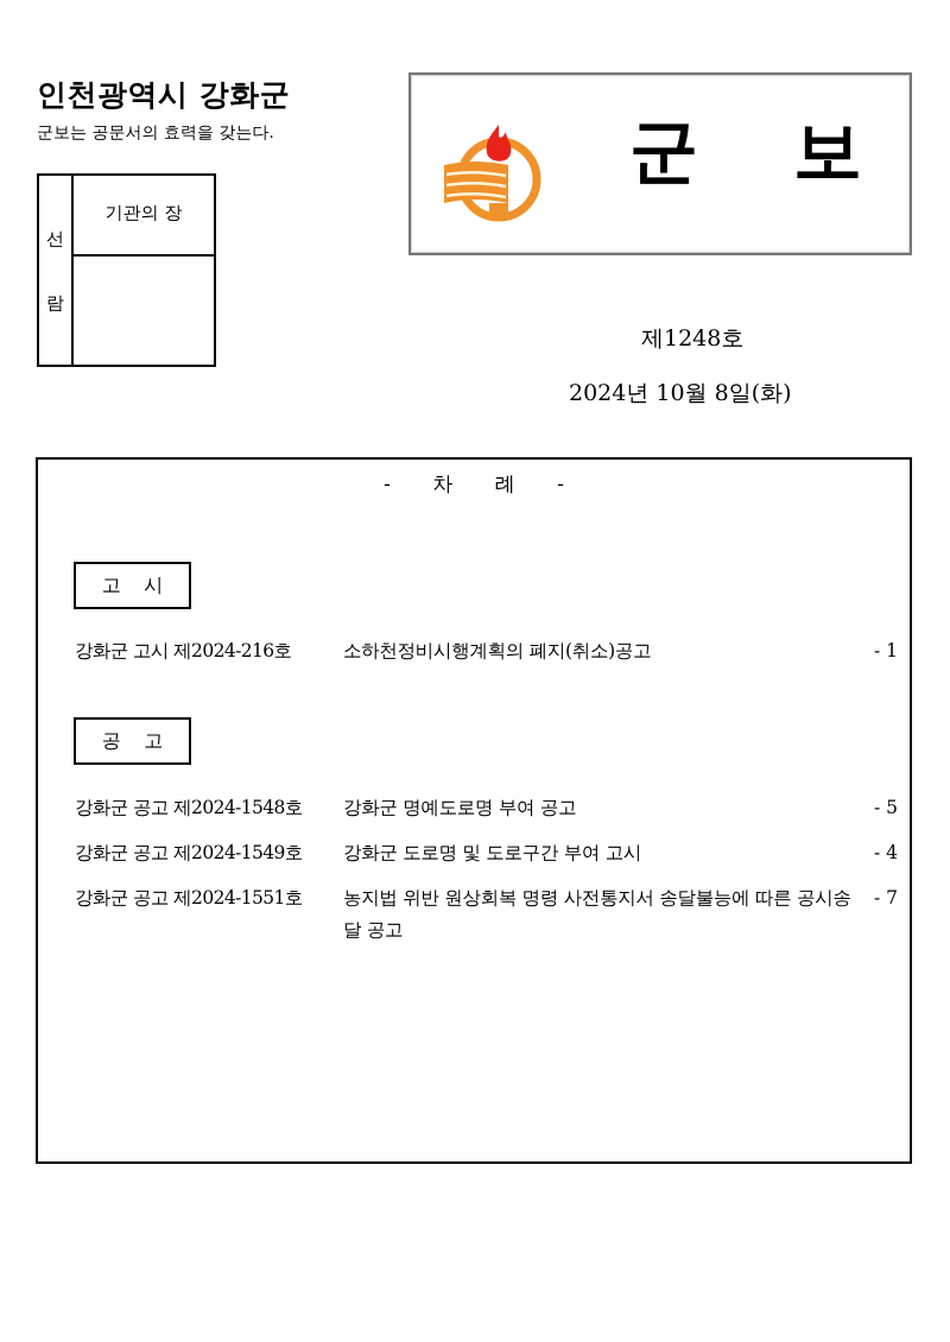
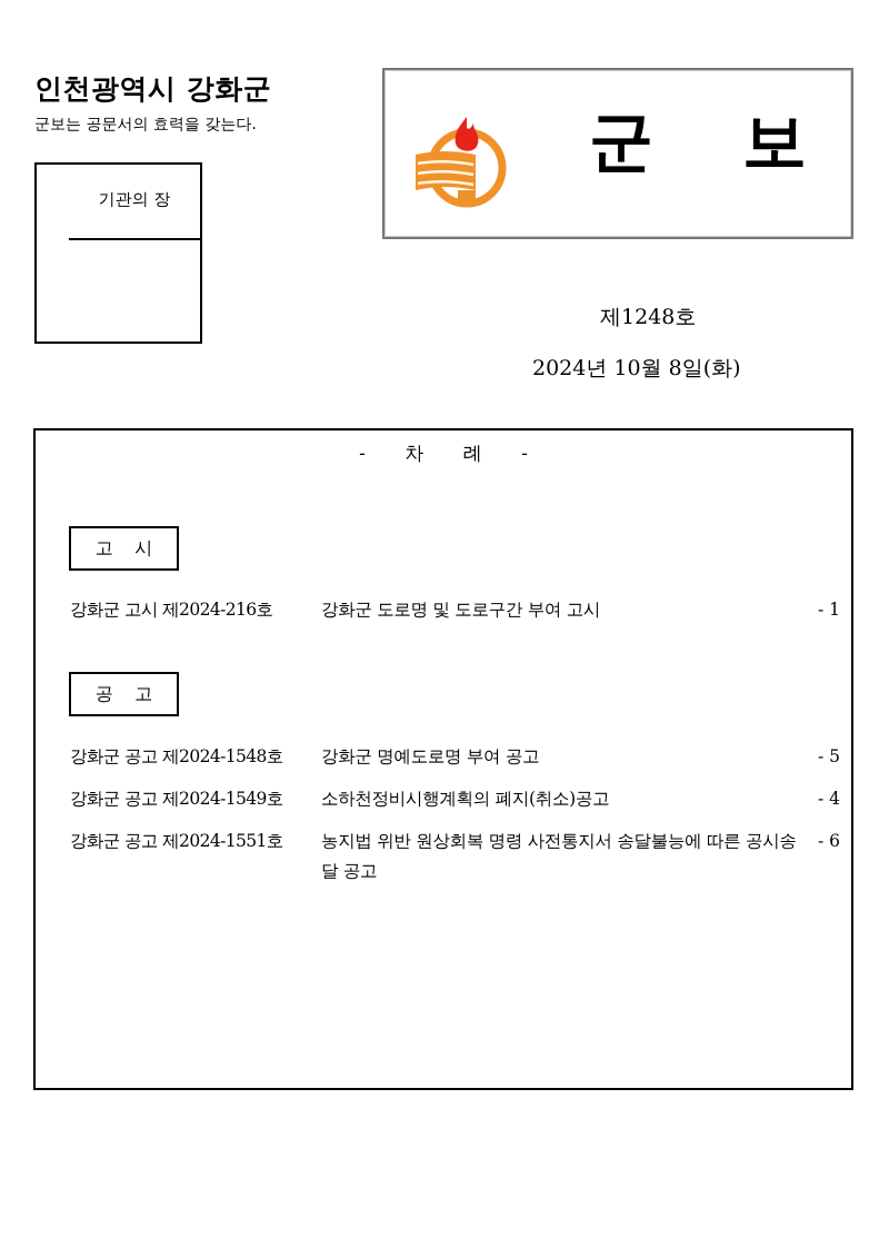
  인천광역시 강화군
  군보는 공문서의 효력을 갖는다.
- 선
- 람
  기관의 장
  군
  보
  제1248호
  2024년 10월 8일(화)
  - 차 례 -
  고
  시
  강화군 고시 제2024-216호
- 소하천정비시행계획의 폐지(취소)공고
+ 강화군 도로명 및 도로구간 부여 고시
  - 1
  공
  고
  강화군 공고 제2024-1548호
  강화군 명예도로명 부여 공고
  - 5
  강화군 공고 제2024-1549호
- 강화군 도로명 및 도로구간 부여 고시
+ 소하천정비시행계획의 폐지(취소)공고
  - 4
  강화군 공고 제2024-1551호
  농지법 위반 원상회복 명령 사전통지서 송달불능에 따른 공시송달 공고
- - 7
+ - 6
